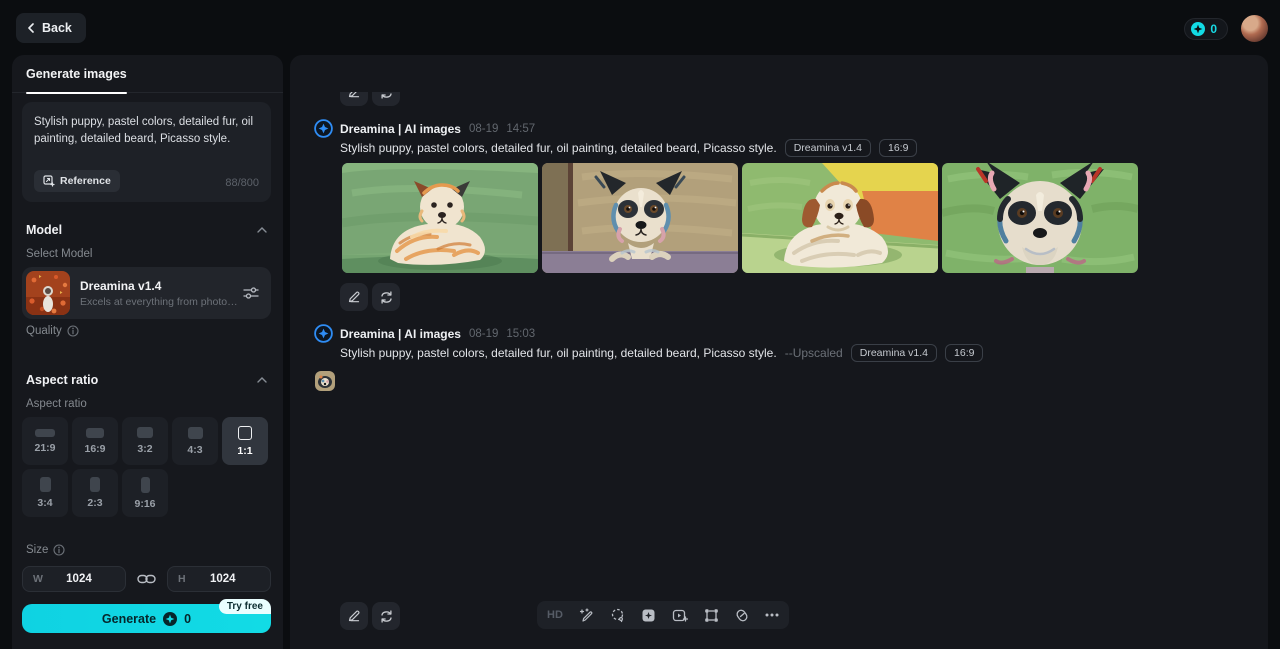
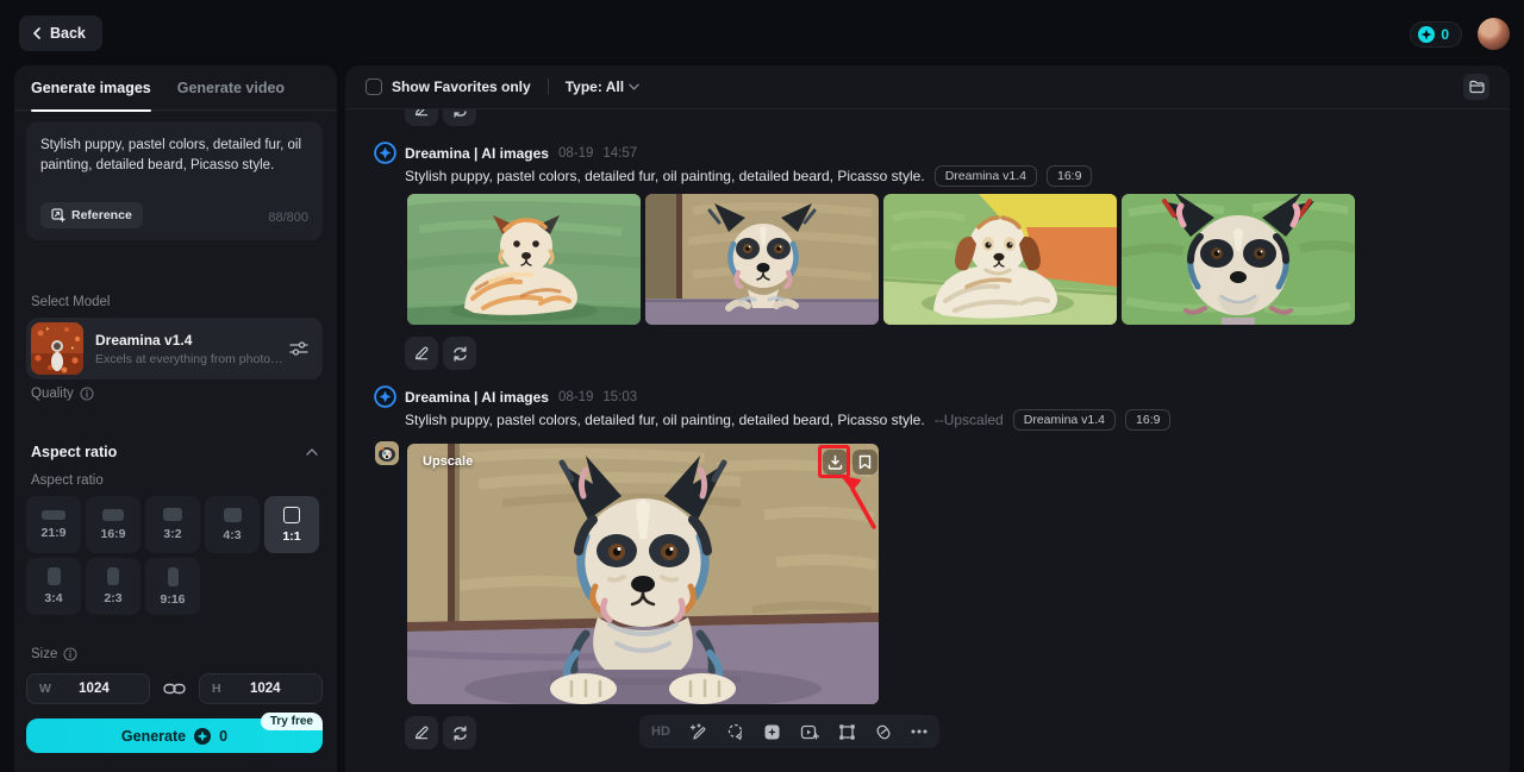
  Back
  0
  Generate images
+ Generate video
  Stylish puppy, pastel colors, detailed fur, oil painting, detailed beard, Picasso style.
  Reference
  88/800
- Model
  Select Model
  Dreamina v1.4
  Excels at everything from photorea
  Quality
  Aspect ratio
  Aspect ratio
  21:9
  16:9
  3:2
  4:3
  1:1
  3:4
  2:3
  9:16
  Size
  W
  1024
  H
  1024
  Generate
  0
  Try free
+ Show Favorites only
+ Type: All
  Dreamina | AI images
  08-19
  14:57
  Stylish puppy, pastel colors, detailed fur, oil painting, detailed beard, Picasso style.
  Dreamina v1.4
  16:9
  Dreamina | AI images
  08-19
  15:03
  Stylish puppy, pastel colors, detailed fur, oil painting, detailed beard, Picasso style.
  --Upscaled
  Dreamina v1.4
  16:9
+ Upscale
  HD
